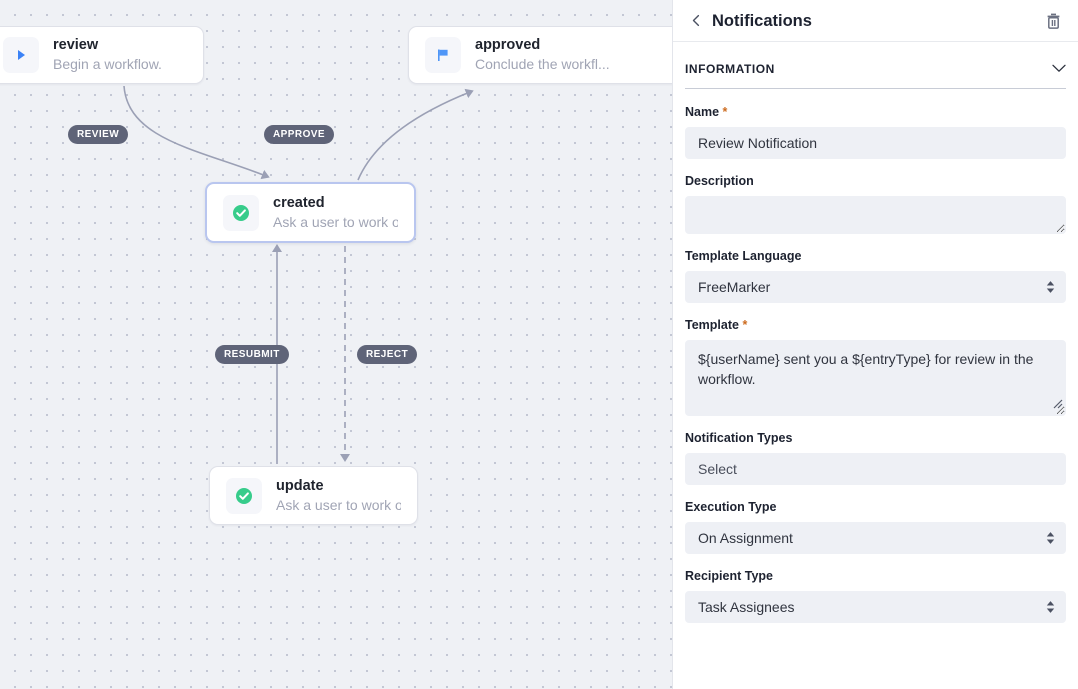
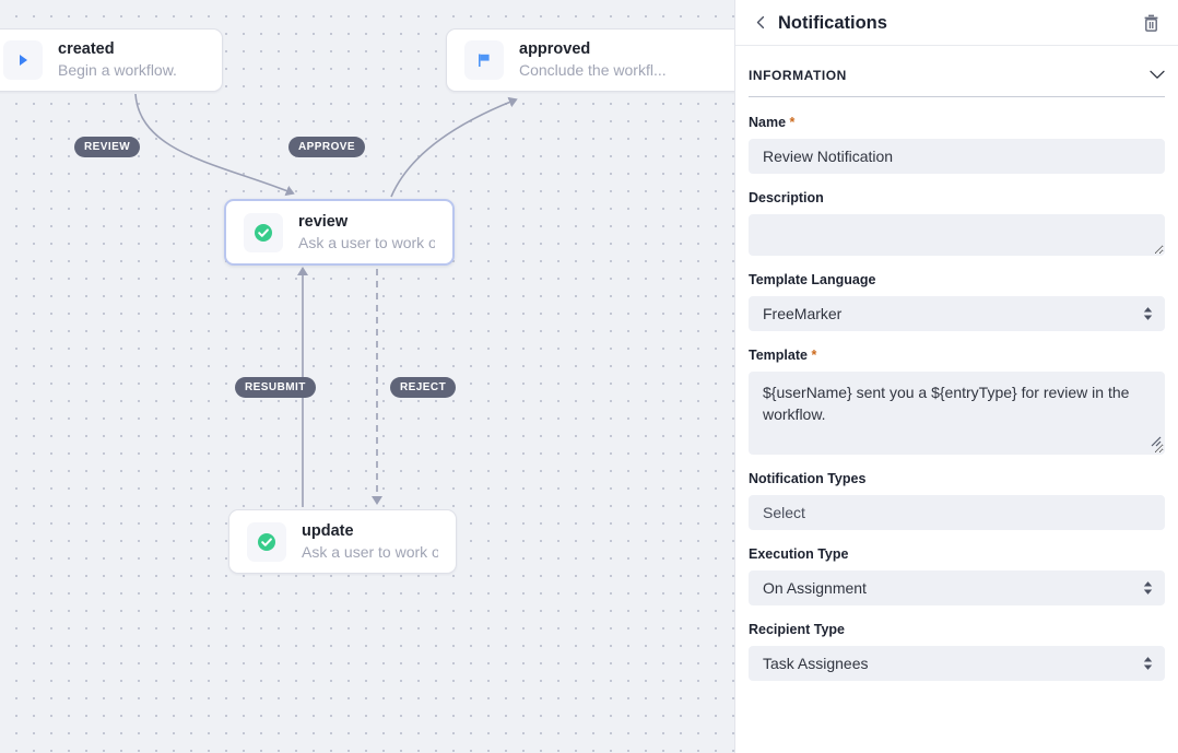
- review Begin a workflow.
+ created Begin a workflow.
  approved Conclude the workfl...
- created Ask a user to work o
+ review Ask a user to work o
  update Ask a user to work o
  REVIEW
  APPROVE
  RESUBMIT
  REJECT
  Notifications
  INFORMATION
  Name *
  Review Notification
  Description
  Template Language
  FreeMarker
  Template *
  Notification Types
  Select
  Execution Type
  On Assignment
  Recipient Type
  Task Assignees
